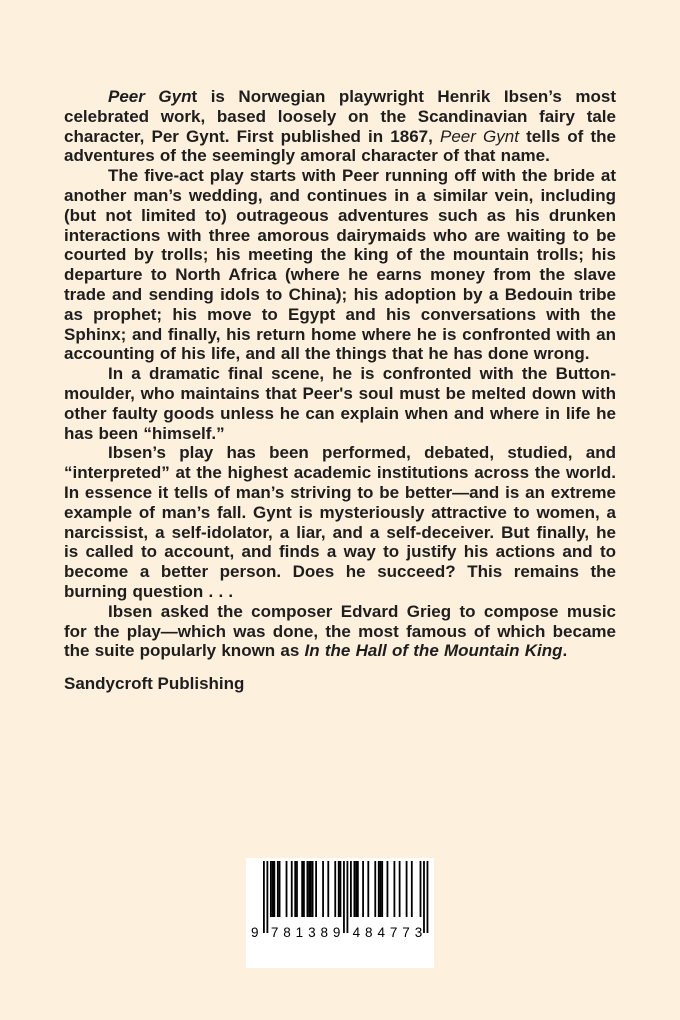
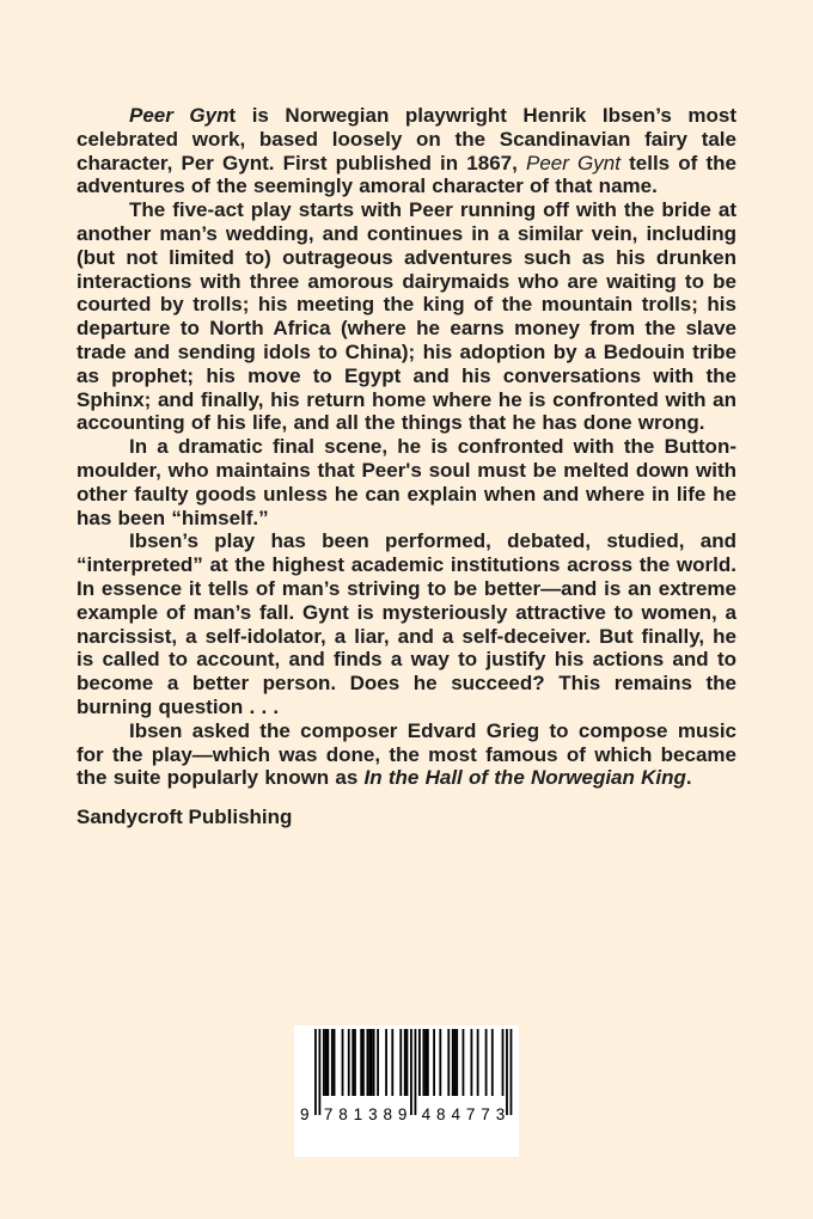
  Peer Gynt is Norwegian playwright Henrik Ibsen’s most celebrated work, based loosely on the Scandinavian fairy tale character, Per Gynt. First published in 1867, Peer Gynt tells of the adventures of the seemingly amoral character of that name.
  The five-act play starts with Peer running off with the bride at another man’s wedding, and continues in a similar vein, including (but not limited to) outrageous adventures such as his drunken interactions with three amorous dairymaids who are waiting to be courted by trolls; his meeting the king of the mountain trolls; his departure to North Africa (where he earns money from the slave trade and sending idols to China); his adoption by a Bedouin tribe as prophet; his move to Egypt and his conversations with the Sphinx; and finally, his return home where he is confronted with an accounting of his life, and all the things that he has done wrong.
  In a dramatic final scene, he is confronted with the Button-moulder, who maintains that Peer's soul must be melted down with other faulty goods unless he can explain when and where in life he has been “himself.”
  Ibsen’s play has been performed, debated, studied, and “interpreted” at the highest academic institutions across the world. In essence it tells of man’s striving to be better—and is an extreme example of man’s fall. Gynt is mysteriously attractive to women, a narcissist, a self-idolator, a liar, and a self-deceiver. But finally, he is called to account, and finds a way to justify his actions and to become a better person. Does he succeed? This remains the burning question . . .
- Ibsen asked the composer Edvard Grieg to compose music for the play—which was done, the most famous of which became the suite popularly known as In the Hall of the Mountain King.
+ Ibsen asked the composer Edvard Grieg to compose music for the play—which was done, the most famous of which became the suite popularly known as In the Hall of the Norwegian King.
  Sandycroft Publishing
  9
  781389
  484773
